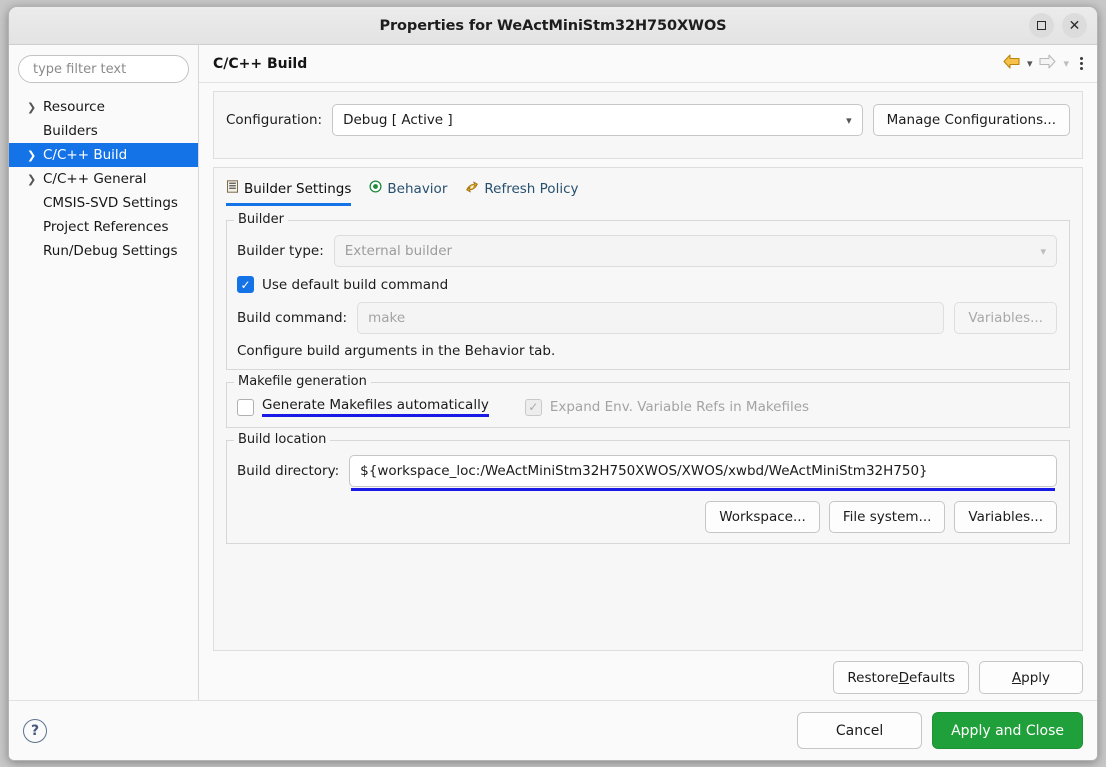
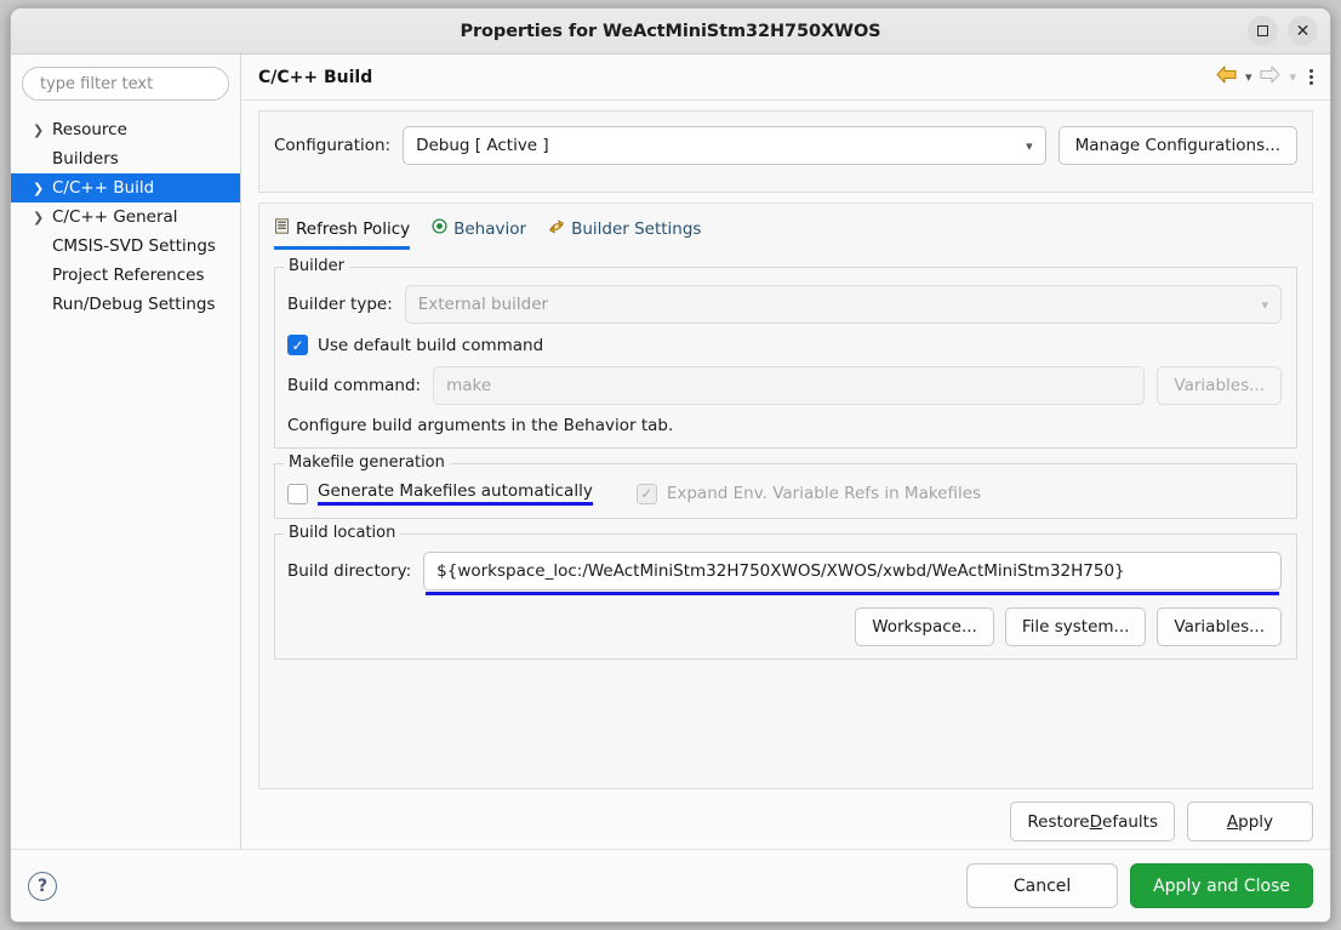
  Properties for WeActMiniStm32H750XWOS
  ✕
  type filter text
  ❯
  Resource
  Builders
  ❯
  C/C++ Build
  ❯
  C/C++ General
  CMSIS-SVD Settings
  Project References
  Run/Debug Settings
  C/C++ Build
  ▾
  ▾
  Configuration:
  Debug [ Active ]
  ▾
  Manage Configurations...
- Builder Settings
+ Refresh Policy
  Behavior
- Refresh Policy
+ Builder Settings
  Builder
  Builder type:
  External builder
  ▾
  ✓
  Use default build command
  Build command:
  make
  Variables...
  Configure build arguments in the Behavior tab.
  Makefile generation
  Generate Makefiles automatically
  ✓
  Expand Env. Variable Refs in Makefiles
  Build location
  Build directory:
  ${workspace_loc:/WeActMiniStm32H750XWOS/XWOS/xwbd/WeActMiniStm32H750}
  Workspace...
  File system...
  Variables...
  Restore
  D
  efaults
  A
  pply
  ?
  Cancel
  Apply and Close
